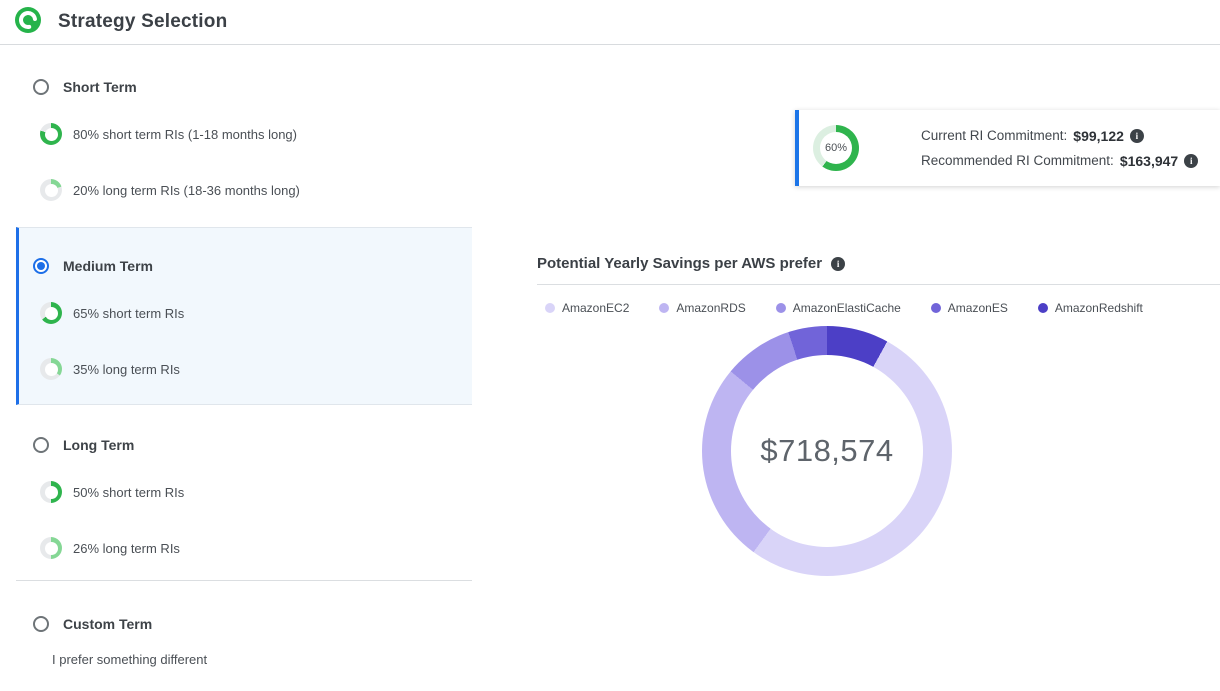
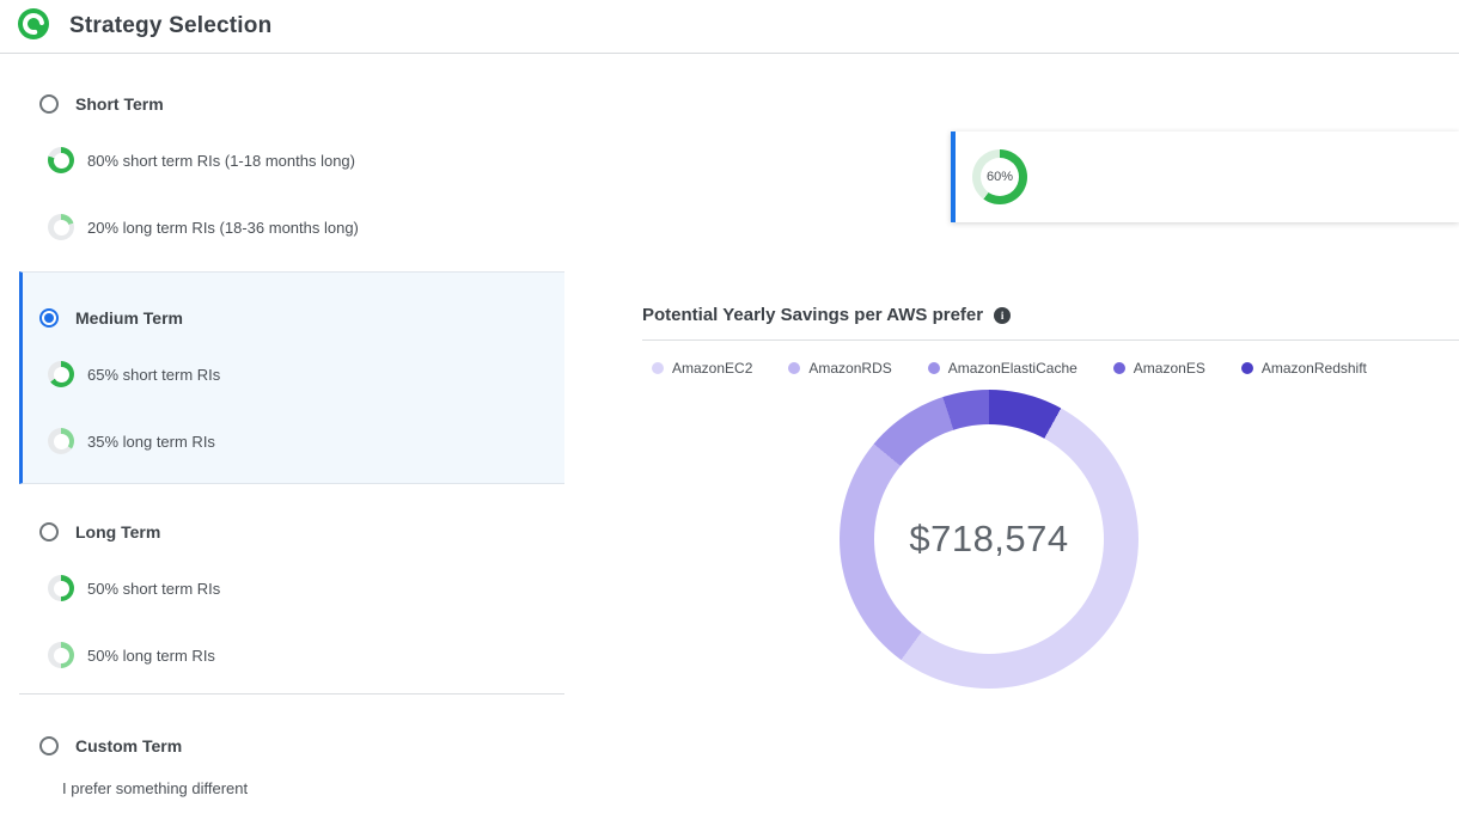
  Strategy Selection
  Short Term
  80% short term RIs (1-18 months long)
  20% long term RIs (18-36 months long)
  Medium Term
  65% short term RIs
  35% long term RIs
  Long Term
  50% short term RIs
- 26% long term RIs
+ 50% long term RIs
  Custom Term
  I prefer something different
  60%
- Current RI Commitment:
- $99,122
- Recommended RI Commitment:
- $163,947
  Potential Yearly Savings per AWS prefer
  AmazonEC2
  AmazonRDS
  AmazonElastiCache
  AmazonES
  AmazonRedshift
  $718,574
